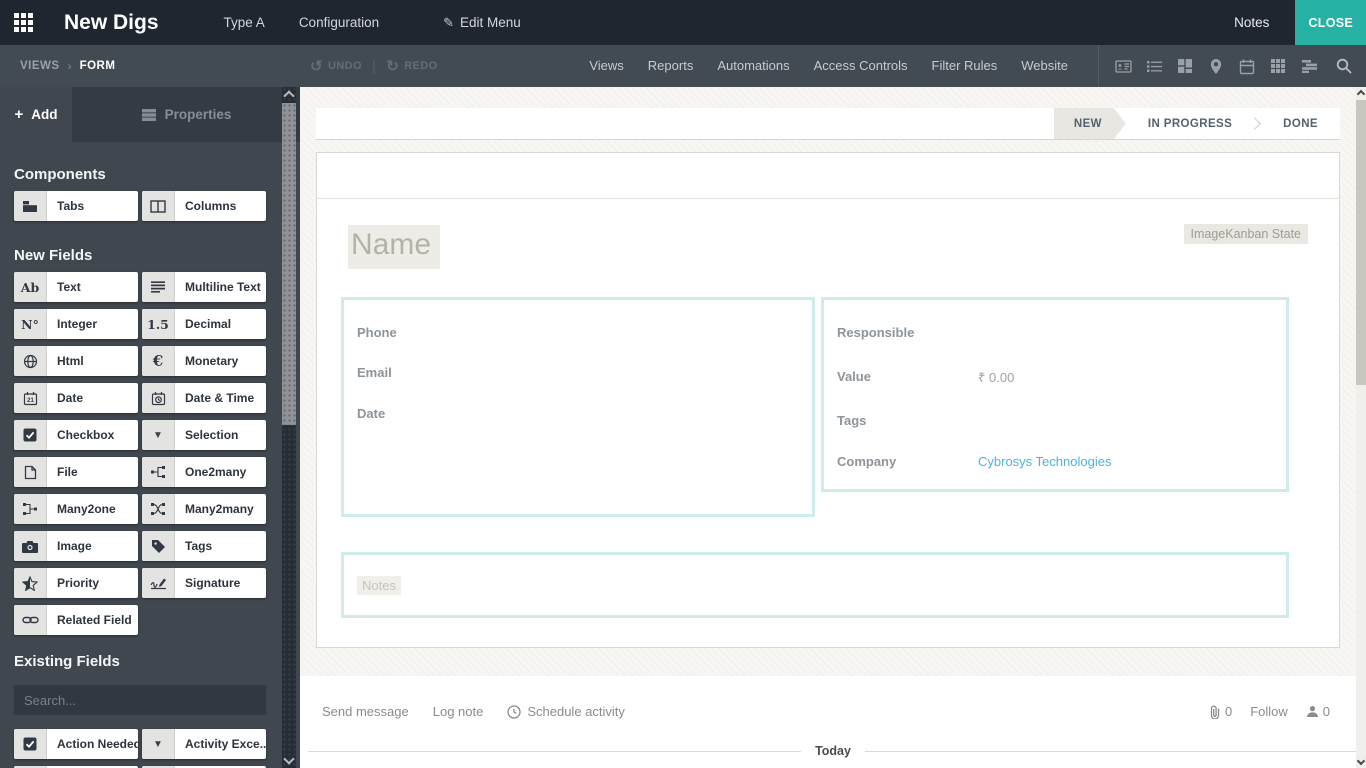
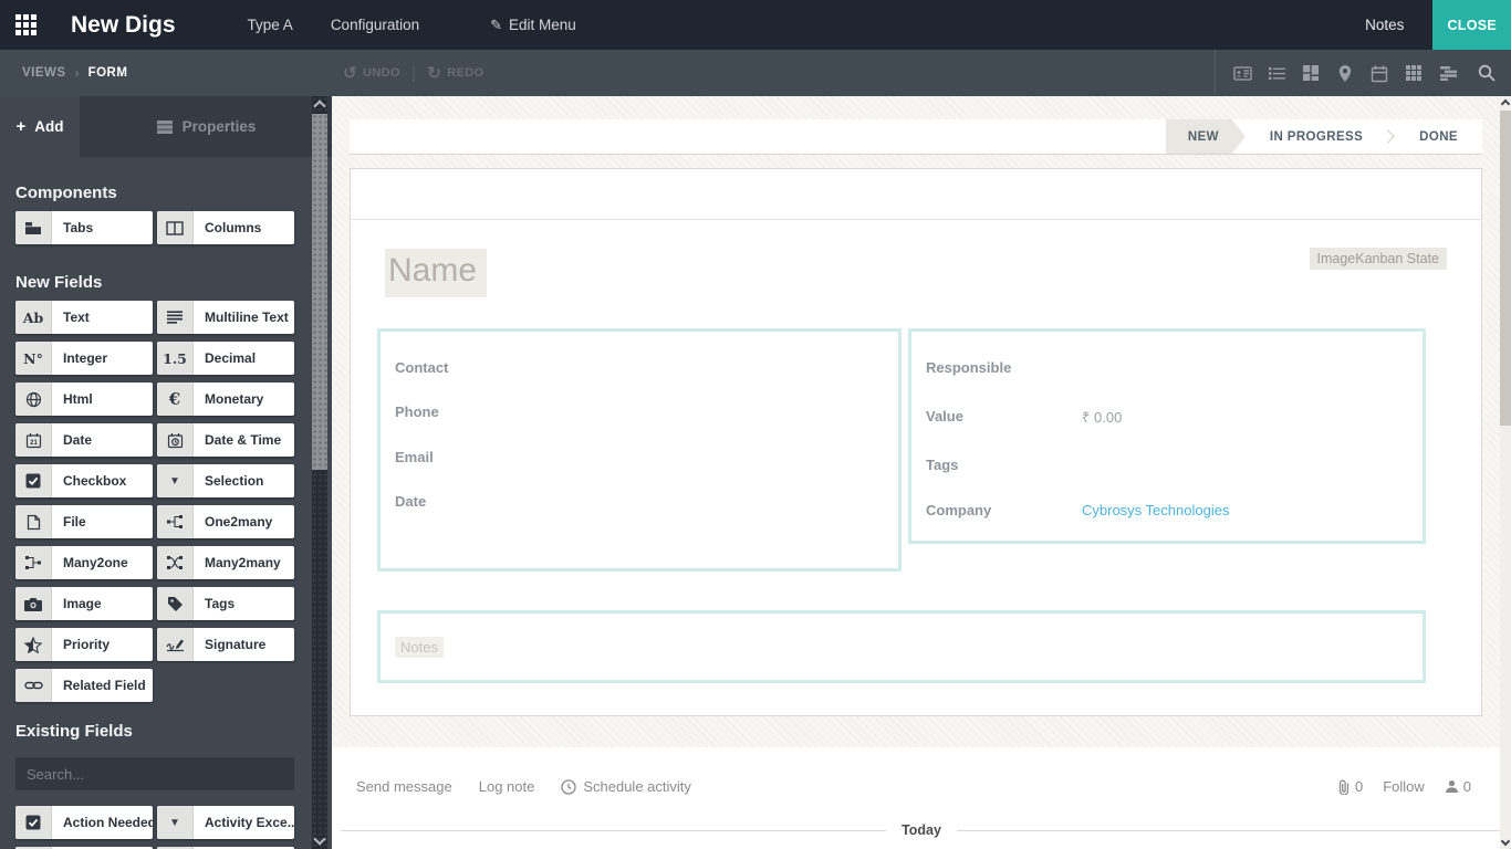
  New Digs
  Type A
  Configuration
  ✎ Edit Menu
  Notes
  CLOSE
  VIEWS
  ›
  FORM
  ↺
  UNDO
  ↻
  REDO
- Views
- Reports
- Automations
- Access Controls
- Filter Rules
- Website
  +
  Add
  Properties
  Components
  Tabs
  Columns
  New Fields
  Ab
  Text
  Multiline Text
  N°
  Integer
  1.5
  Decimal
  Html
  €
  Monetary
  Date
  Date & Time
  Checkbox
  ▼
  Selection
  File
  One2many
  Many2one
  Many2many
  Image
  Tags
  Priority
  Signature
  Related Field
  Existing Fields
  Search...
  Action Needed
  ▼
  Activity Exce..
  NEW
  IN PROGRESS
  DONE
  Name
  ImageKanban State
+ Contact
  Phone
  Email
  Date
  Responsible
  Value
  ₹ 0.00
  Tags
  Company
  Cybrosys Technologies
  Notes
  Send message
  Log note
  Schedule activity
  0
  Follow
  0
  Today
